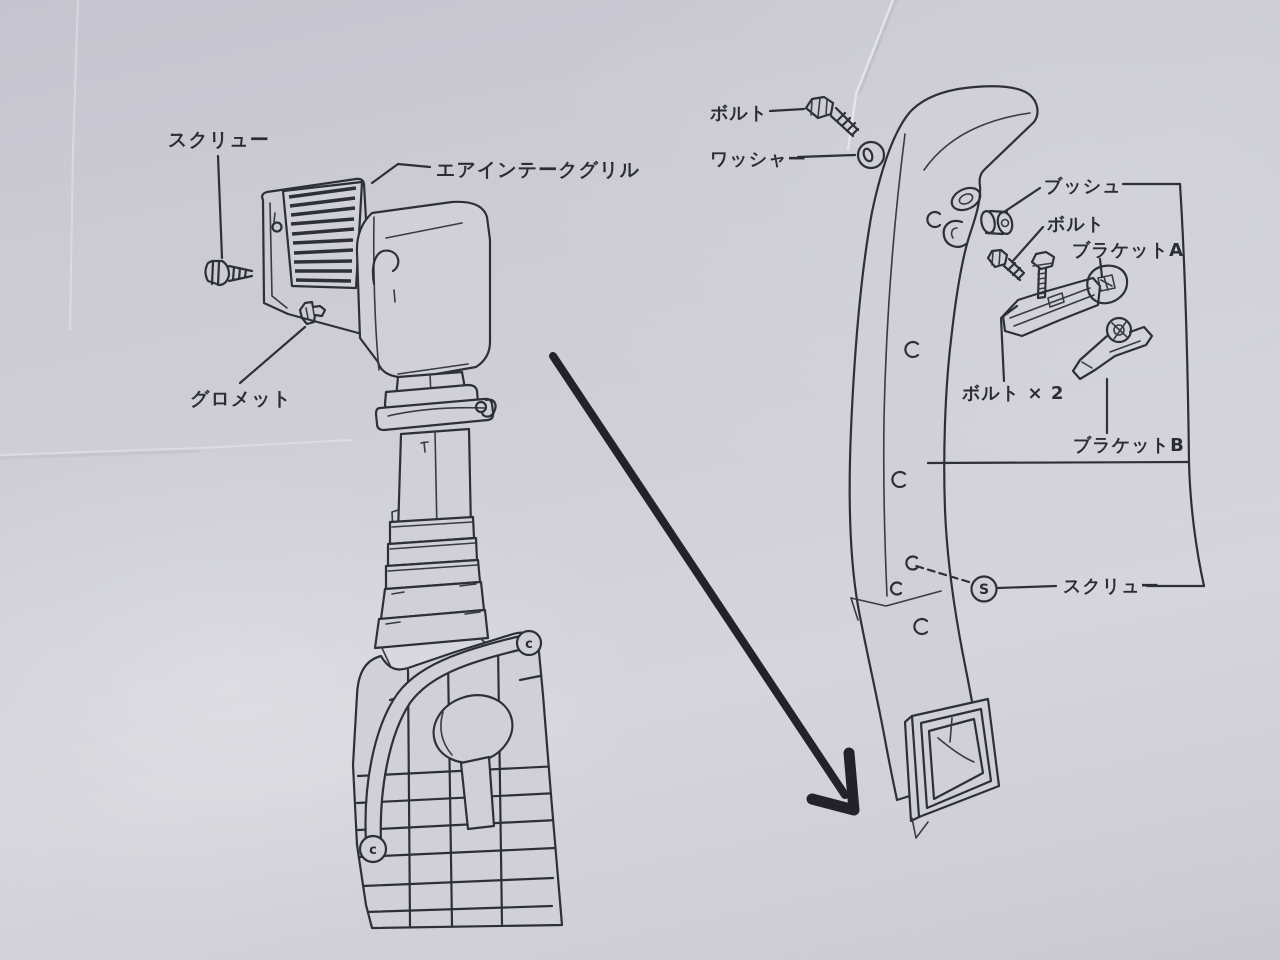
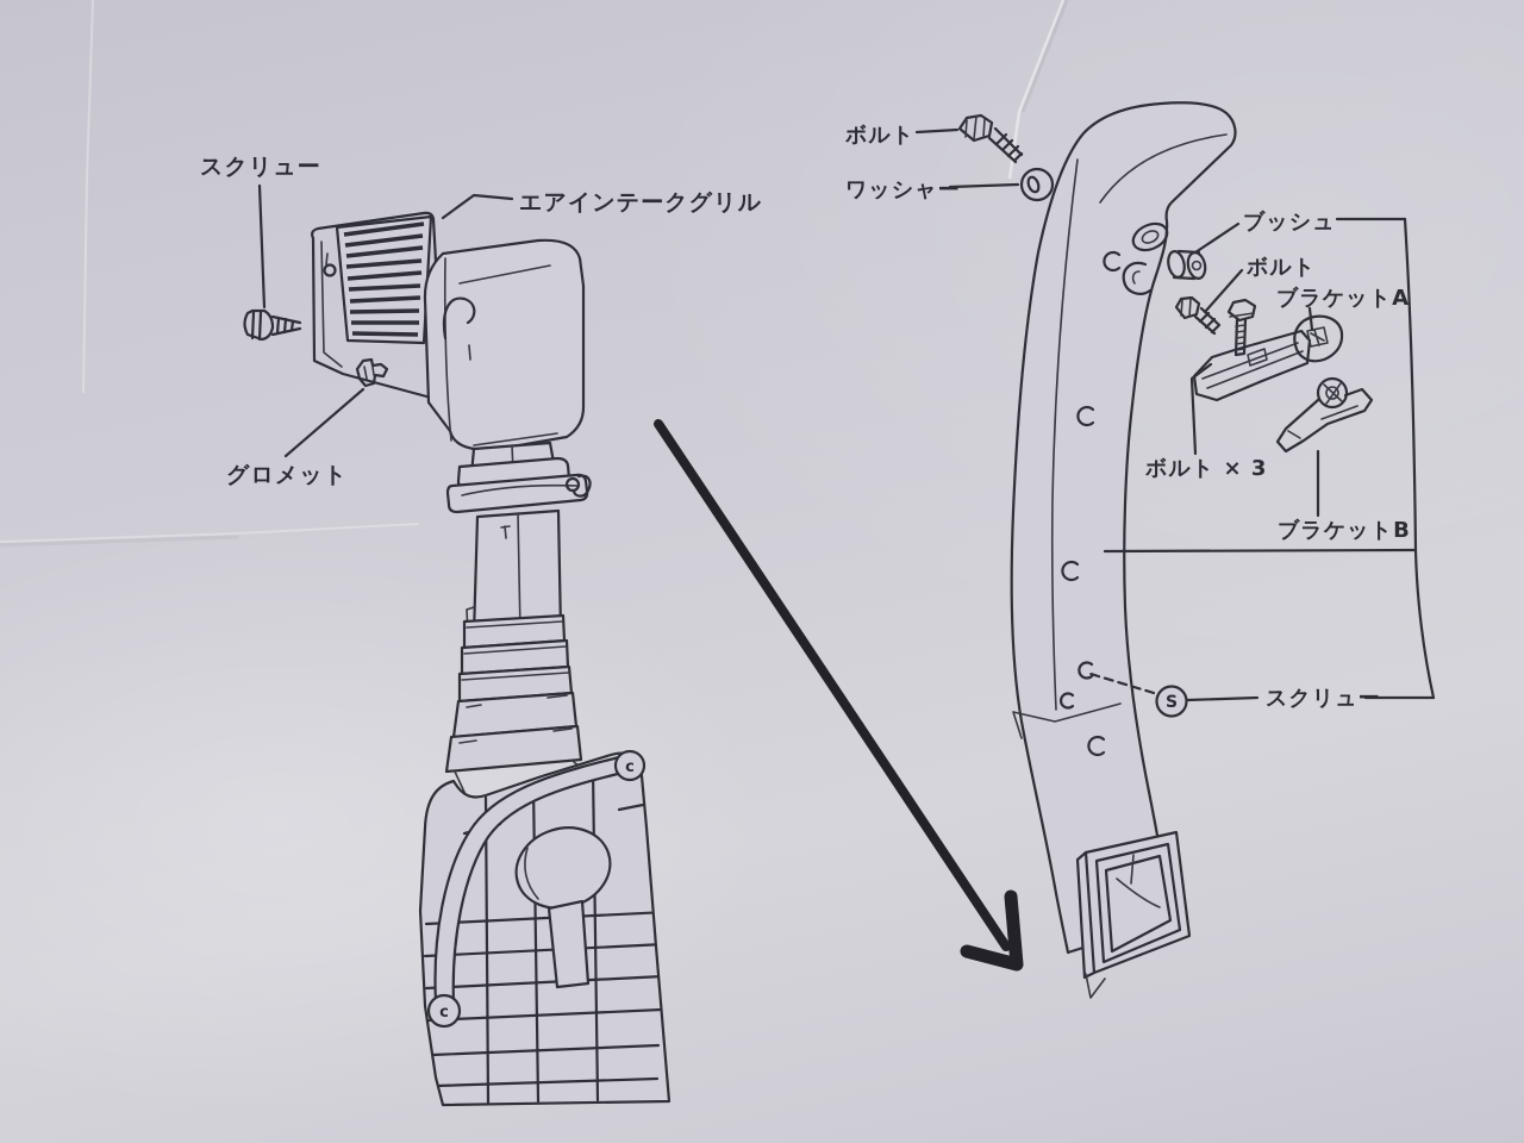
  スクリュー
  エアインテークグリル
  グロメット
  c
  c
  ボルト
  ワッシャー
  ブッシュ
  ボルト
  ブラケットA
- ボルト × 2
+ ボルト × 3
  ブラケットB
  S
  スクリュー
